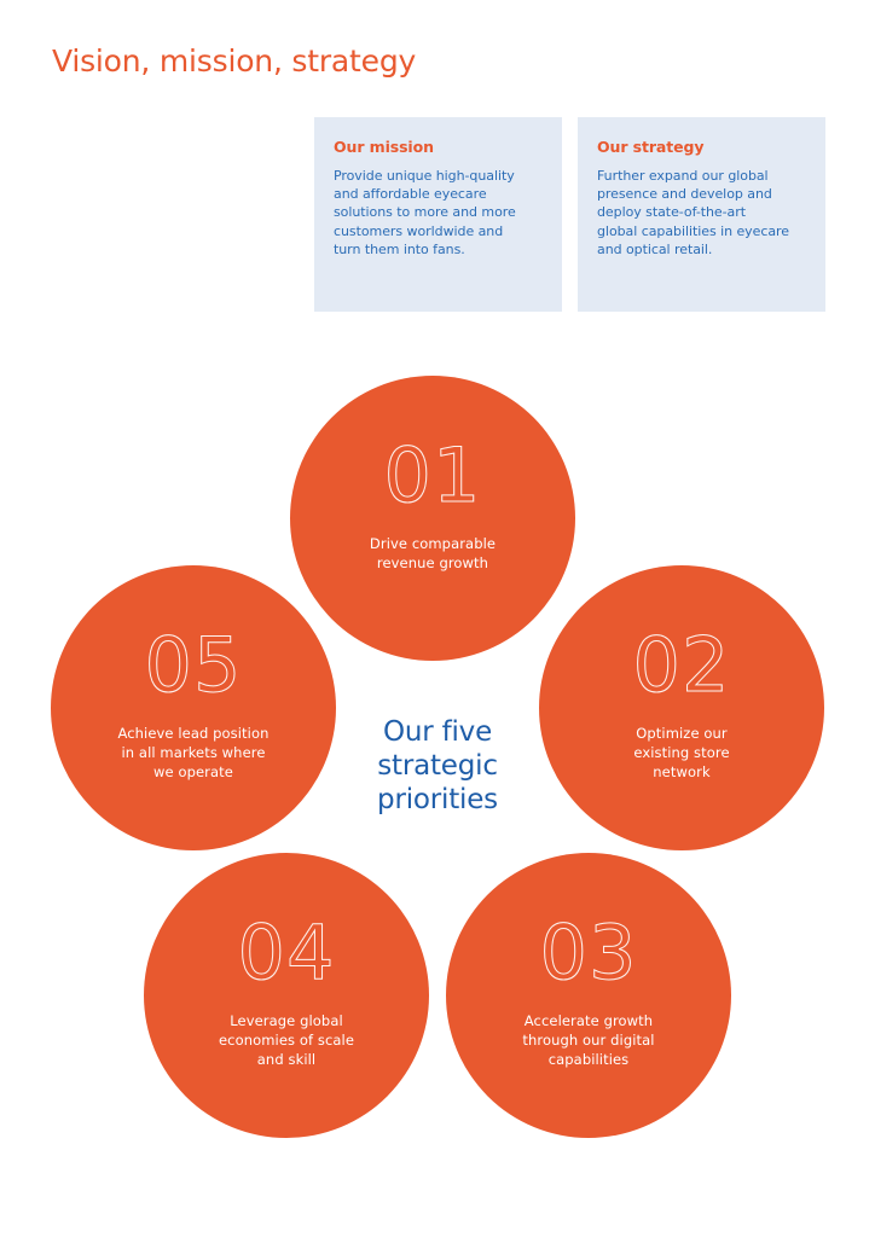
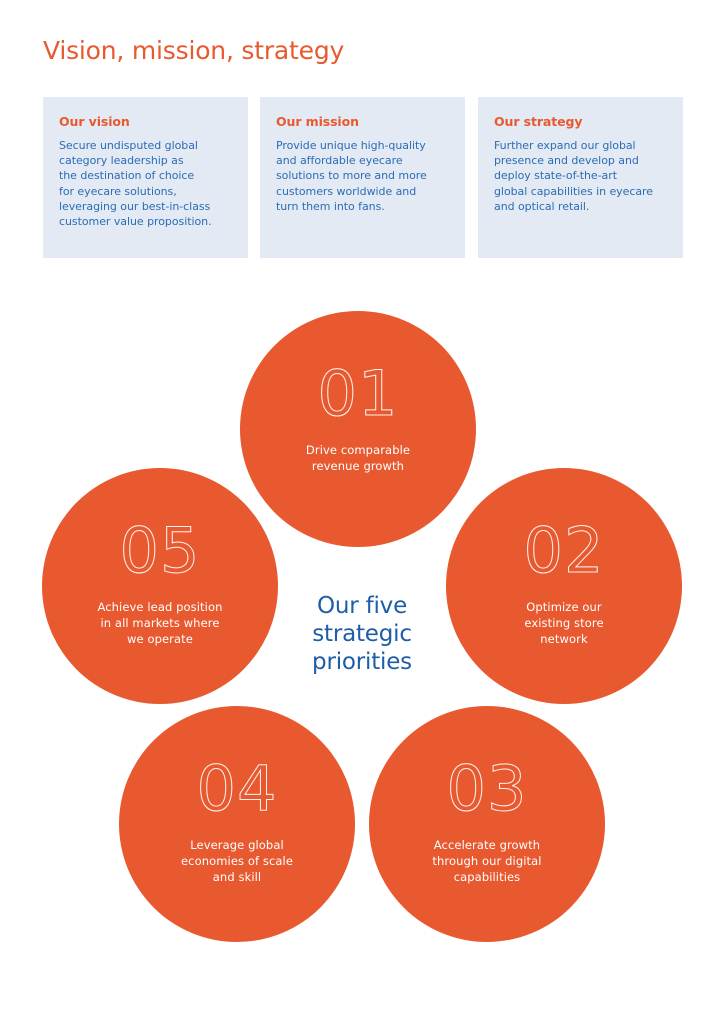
  Vision, mission, strategy
+ Our vision
+ Secure undisputed global
+ category leadership as
+ the destination of choice
+ for eyecare solutions,
+ leveraging our best-in-class
+ customer value proposition.
  Our mission
  Provide unique high-quality
  and affordable eyecare
  solutions to more and more
  customers worldwide and
  turn them into fans.
  Our strategy
  Further expand our global
  presence and develop and
  deploy state-of-the-art
  global capabilities in eyecare
  and optical retail.
  01
  Drive comparable
  revenue growth
  02
  Optimize our
  existing store
  network
  03
  Accelerate growth
  through our digital
  capabilities
  04
  Leverage global
  economies of scale
  and skill
  05
  Achieve lead position
  in all markets where
  we operate
  Our five
  strategic
  priorities
